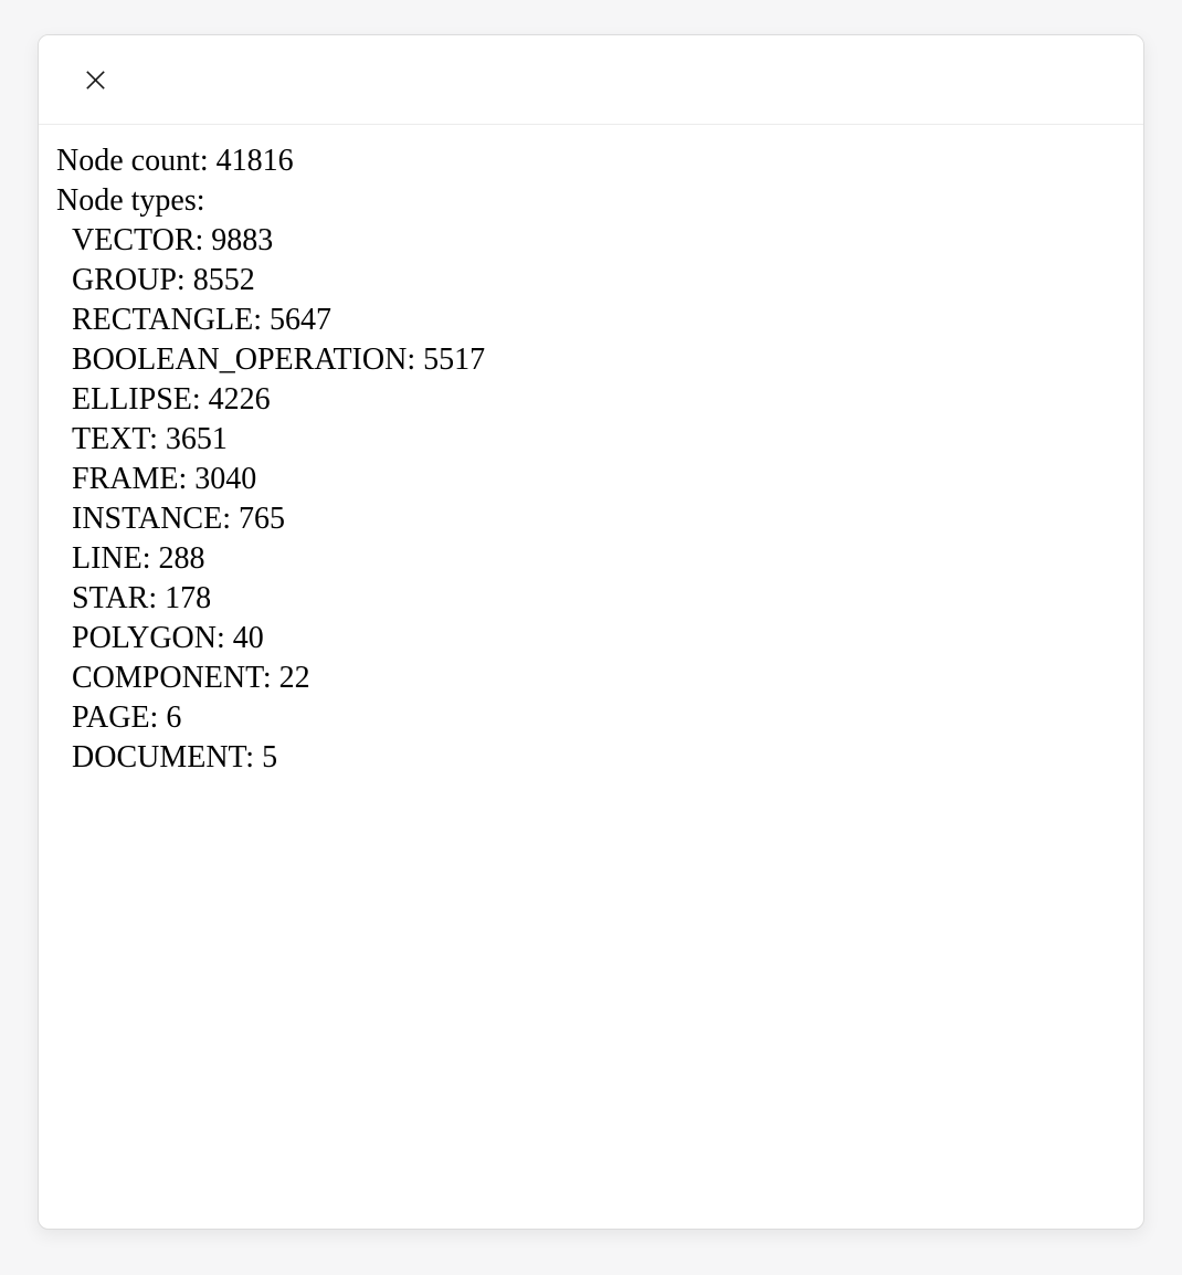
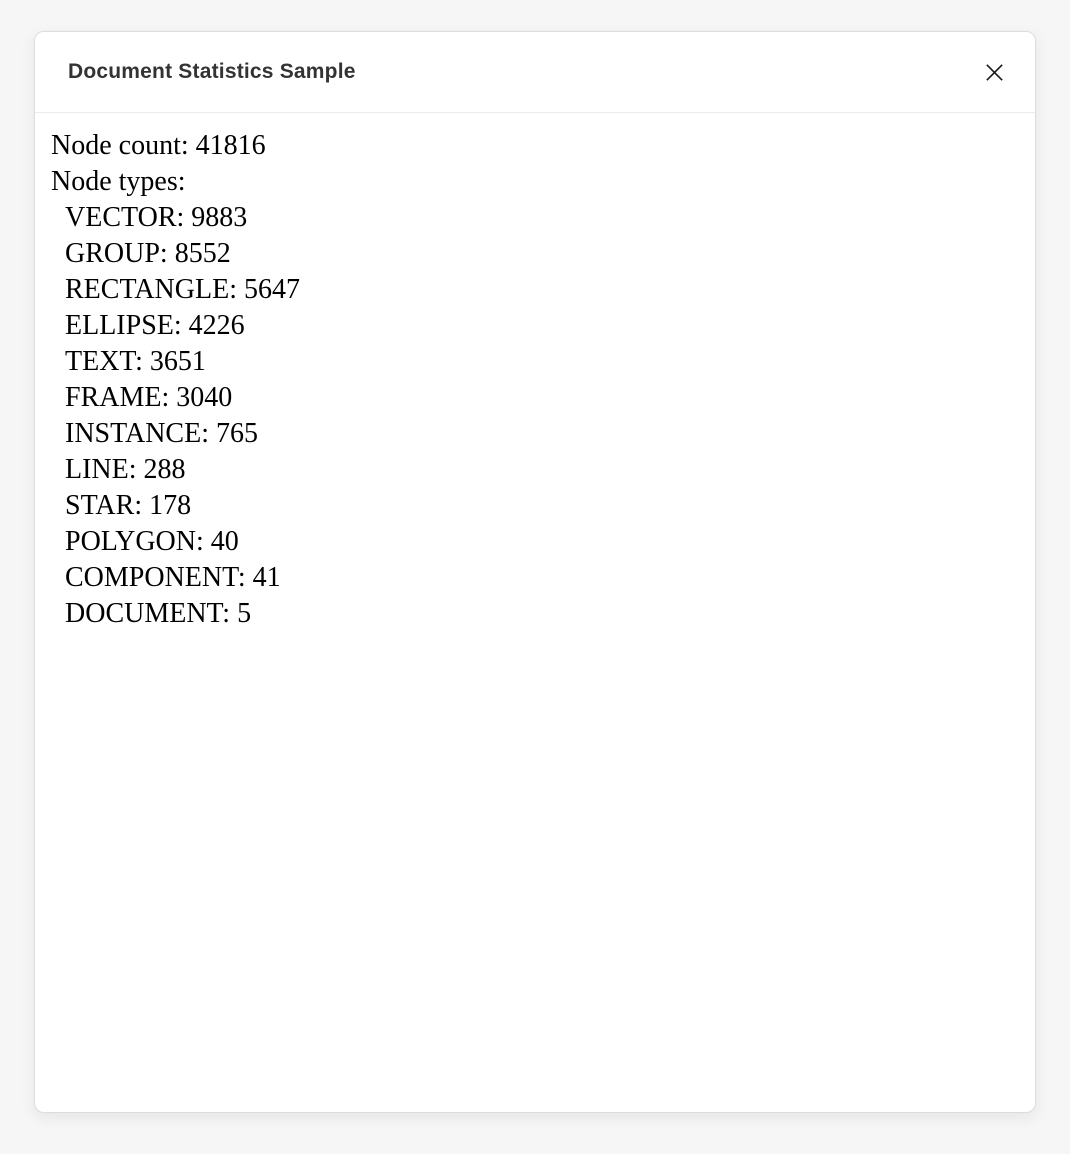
+ Document Statistics Sample
  Node count: 41816
  Node types:
  VECTOR: 9883
  GROUP: 8552
  RECTANGLE: 5647
- BOOLEAN_OPERATION: 5517
  ELLIPSE: 4226
  TEXT: 3651
  FRAME: 3040
  INSTANCE: 765
  LINE: 288
  STAR: 178
  POLYGON: 40
- COMPONENT: 22
+ COMPONENT: 41
- PAGE: 6
  DOCUMENT: 5
